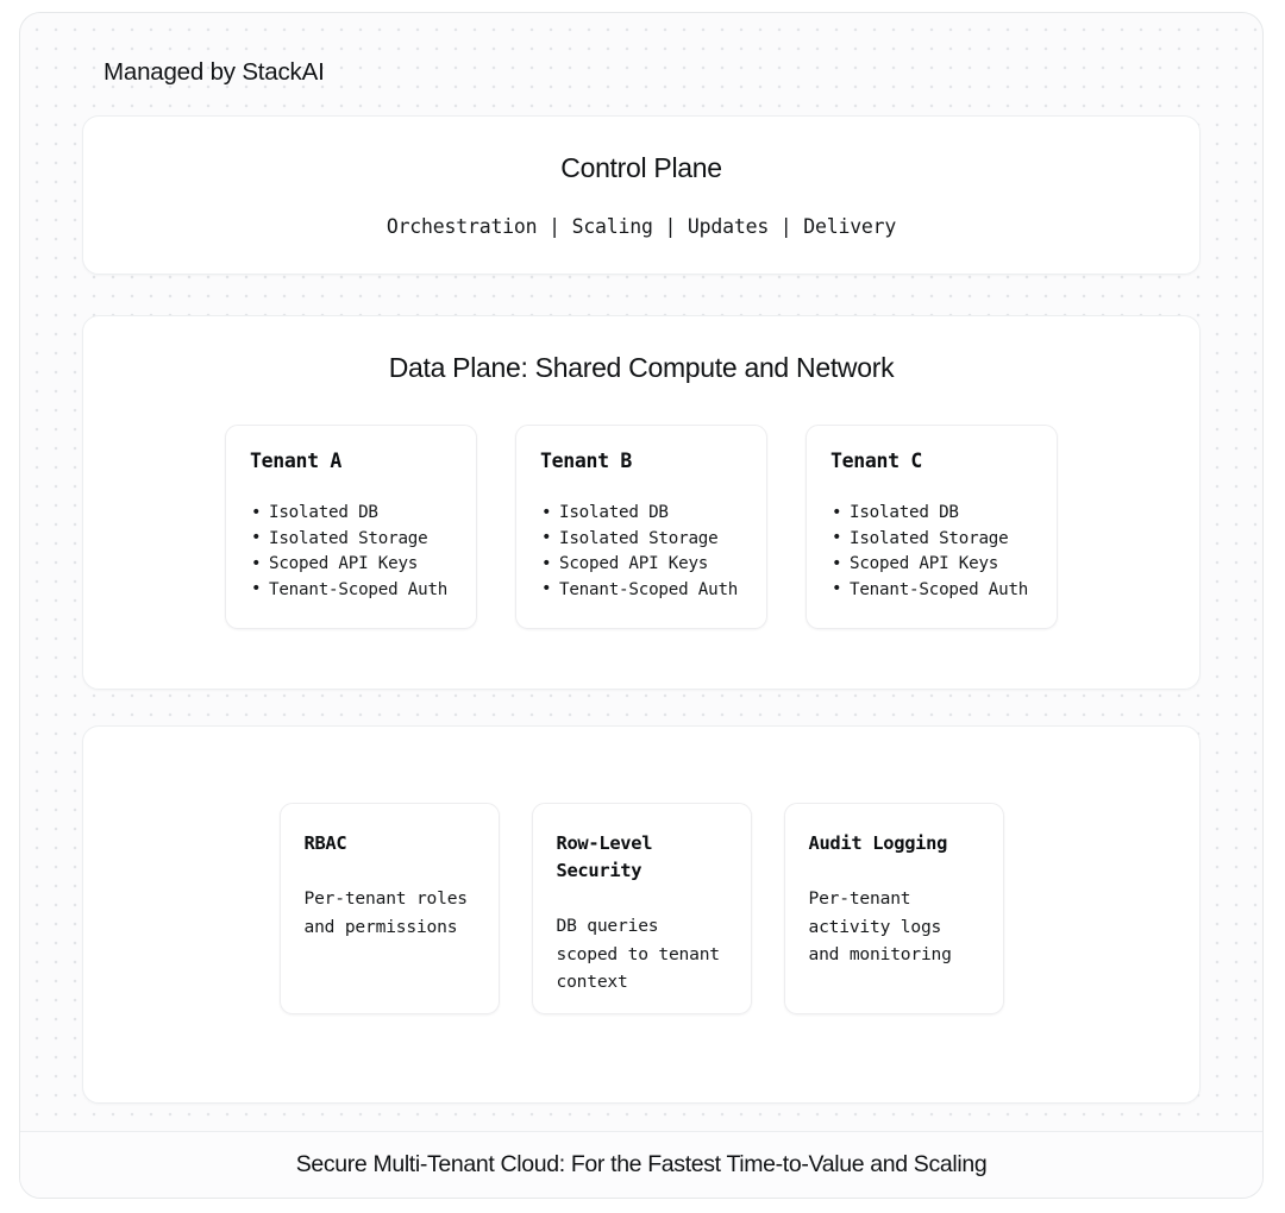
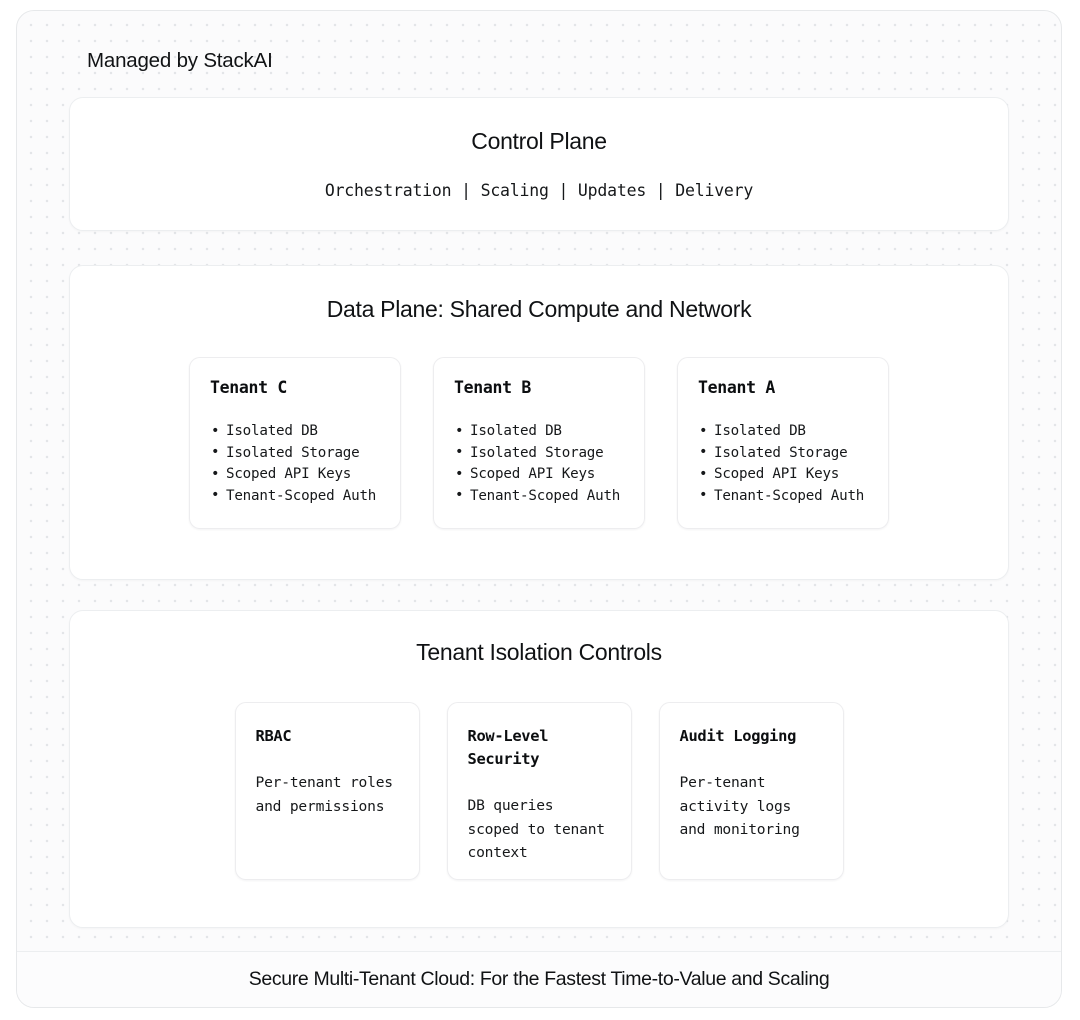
  Managed by StackAI
  Control Plane
  Orchestration | Scaling | Updates | Delivery
  Data Plane: Shared Compute and Network
- Tenant A
+ Tenant C
  Isolated DB
  Isolated Storage
  Scoped API Keys
  Tenant-Scoped Auth
  Tenant B
  Isolated DB
  Isolated Storage
  Scoped API Keys
  Tenant-Scoped Auth
- Tenant C
+ Tenant A
  Isolated DB
  Isolated Storage
  Scoped API Keys
  Tenant-Scoped Auth
+ Tenant Isolation Controls
  RBAC
  Per-tenant roles and permissions
  Row-Level Security
  DB queries scoped to tenant context
  Audit Logging
  Per-tenant activity logs and monitoring
  Secure Multi-Tenant Cloud: For the Fastest Time-to-Value and Scaling
